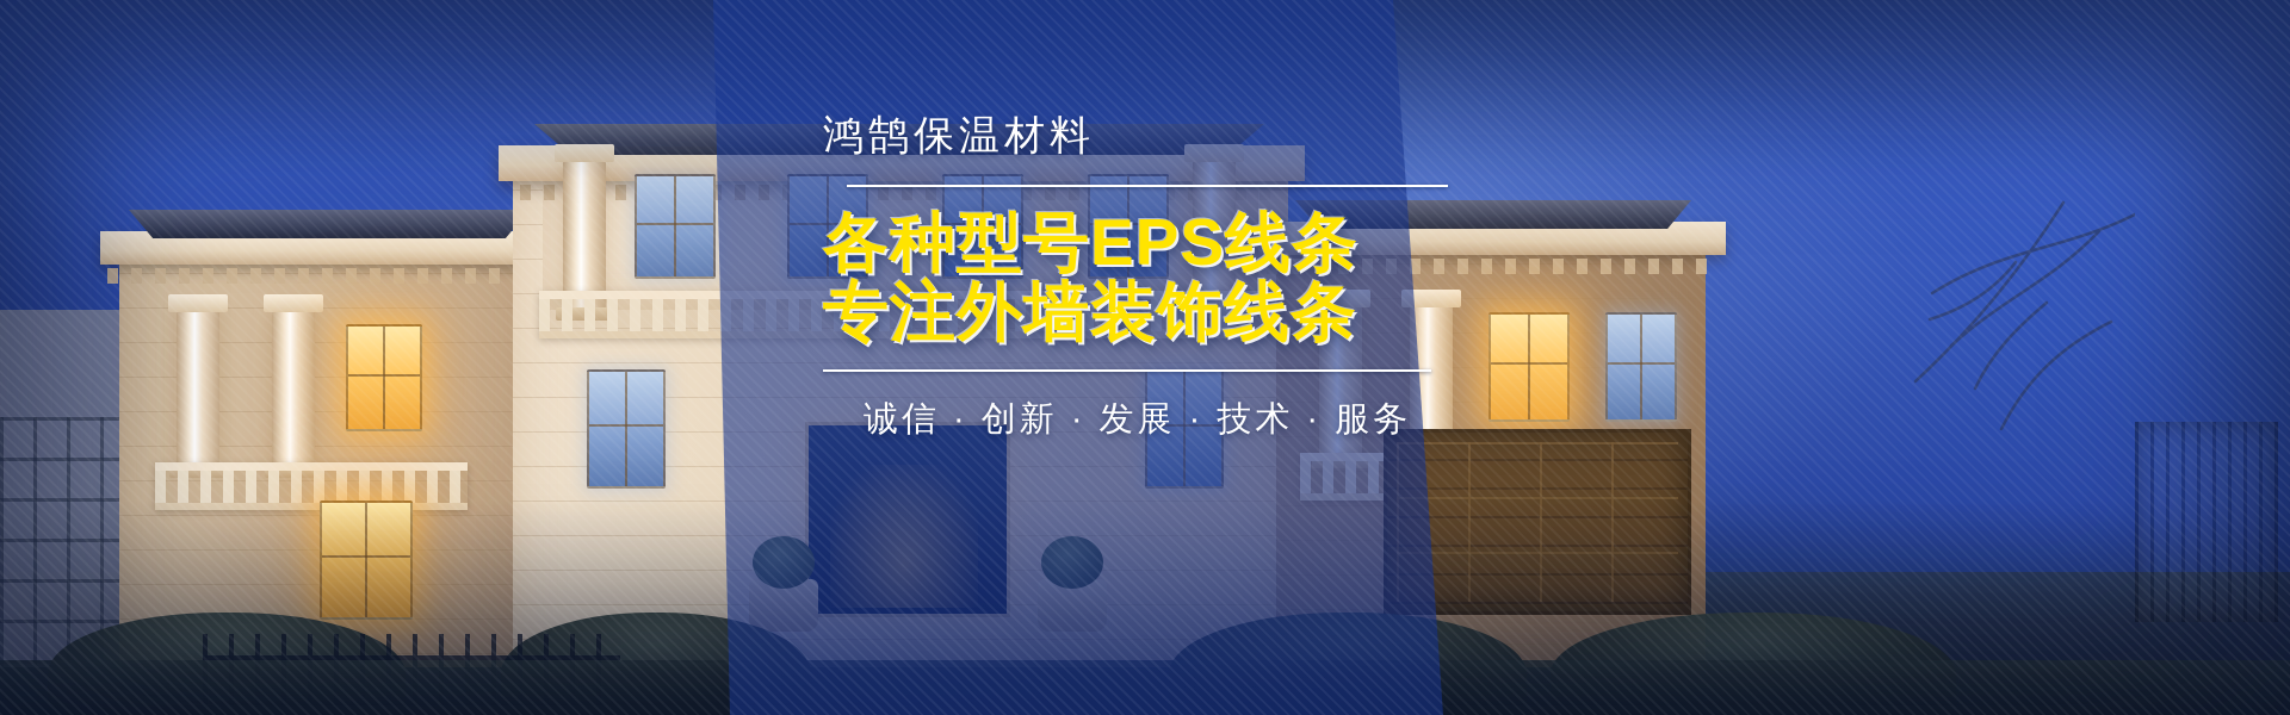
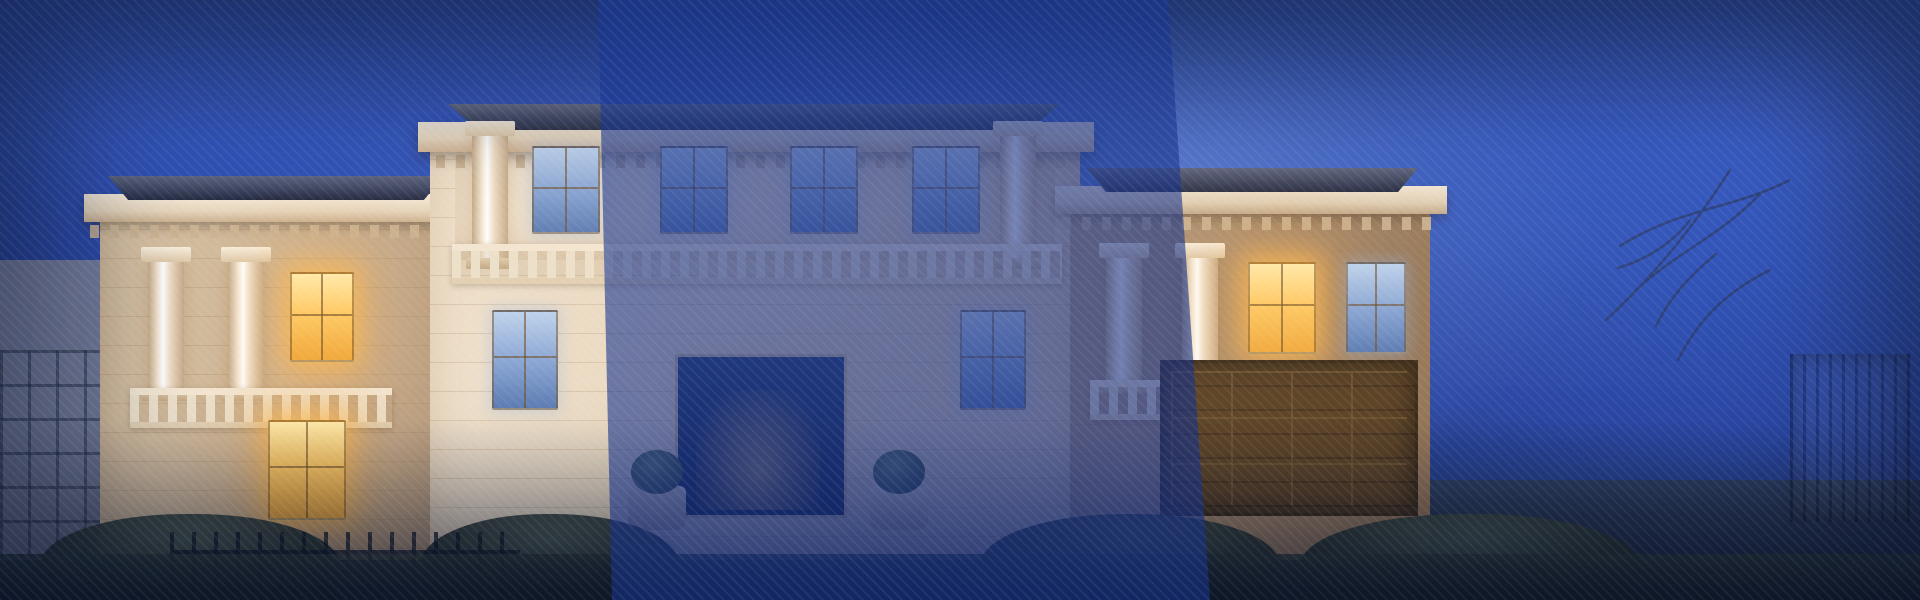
- 鸿鹄保温材料
- 各种型号EPS线条
- 专注外墙装饰线条
- 诚信 · 创新 · 发展 · 技术 · 服务
